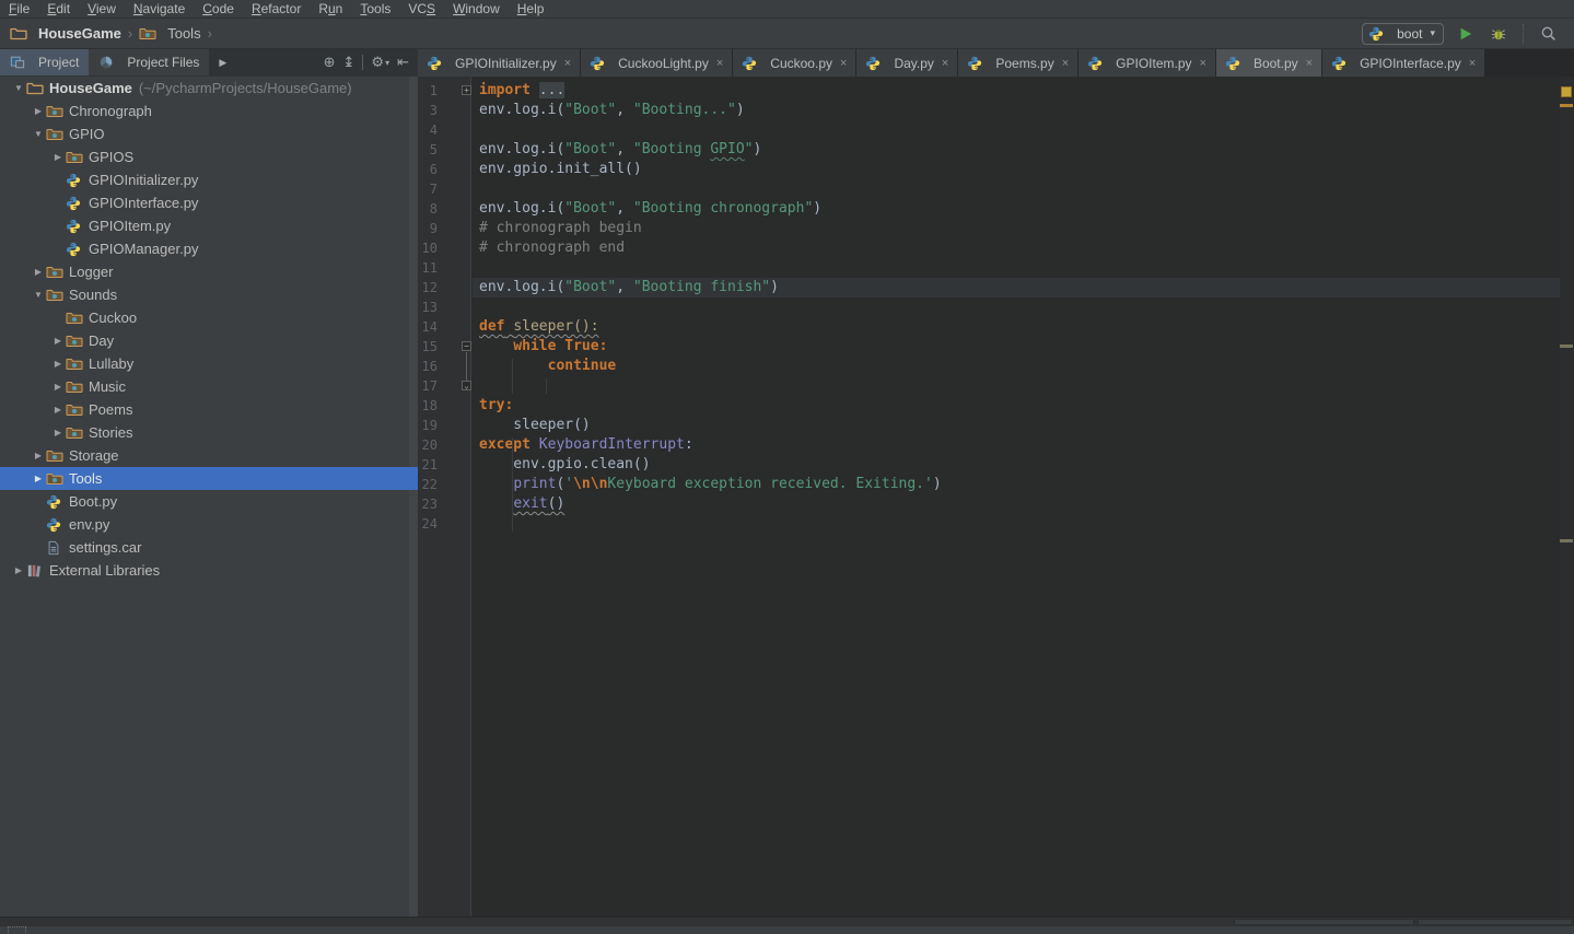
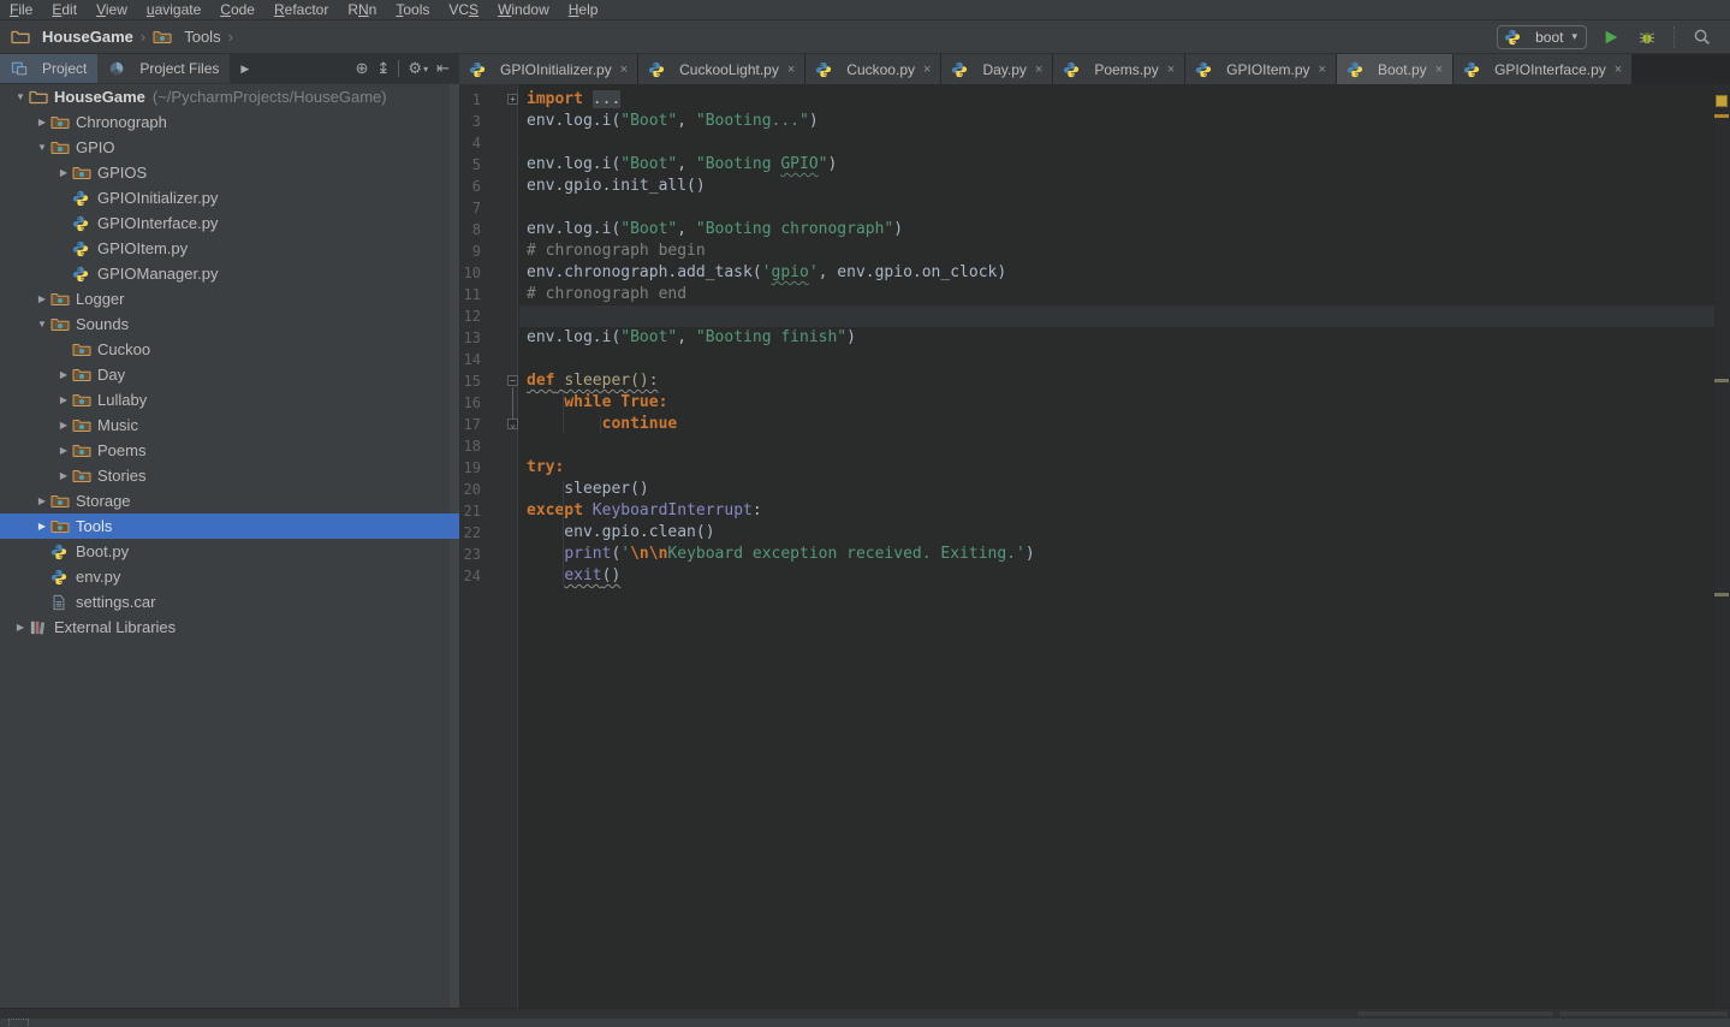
  File
  Edit
  View
- Navigate
+ uavigate
  Code
  Refactor
- Run
+ RNn
  Tools
  VCS
  Window
  Help
  HouseGame
  ›
  Tools
  ›
  boot
  ▾
  Project
  Project Files
  ▶
  ⊕
  ↨
  ⚙
  ▾
  ⇤
  GPIOInitializer.py
  ×
  CuckooLight.py
  ×
  Cuckoo.py
  ×
  Day.py
  ×
  Poems.py
  ×
  GPIOItem.py
  ×
  Boot.py
  ×
  GPIOInterface.py
  ×
  ▼
  HouseGame
  (~/PycharmProjects/HouseGame)
  ▶
  Chronograph
  ▼
  GPIO
  ▶
  GPIOS
  GPIOInitializer.py
  GPIOInterface.py
  GPIOItem.py
  GPIOManager.py
  ▶
  Logger
  ▼
  Sounds
  Cuckoo
  ▶
  Day
  ▶
  Lullaby
  ▶
  Music
  ▶
  Poems
  ▶
  Stories
  ▶
  Storage
  ▶
  Tools
  Boot.py
  env.py
  settings.car
  ▶
  External Libraries
  1
  3
  4
  5
  6
  7
  8
  9
  10
  11
  12
  13
  14
  15
  16
  17
  18
  19
  20
  21
  22
  23
  24
  import ...
  env.log.i("Boot", "Booting...")
  env.log.i("Boot", "Booting GPIO")
  env.gpio.init_all()
  env.log.i("Boot", "Booting chronograph")
  # chronograph begin
+ env.chronograph.add_task('gpio', env.gpio.on_clock)
  # chronograph end
  env.log.i("Boot", "Booting finish")
  def sleeper():
  while True:
  continue
  try:
  sleeper()
  except KeyboardInterrupt:
  env.gpio.clean()
  print('\n\nKeyboard exception received. Exiting.')
  exit()
  +
  −
  ⌄
